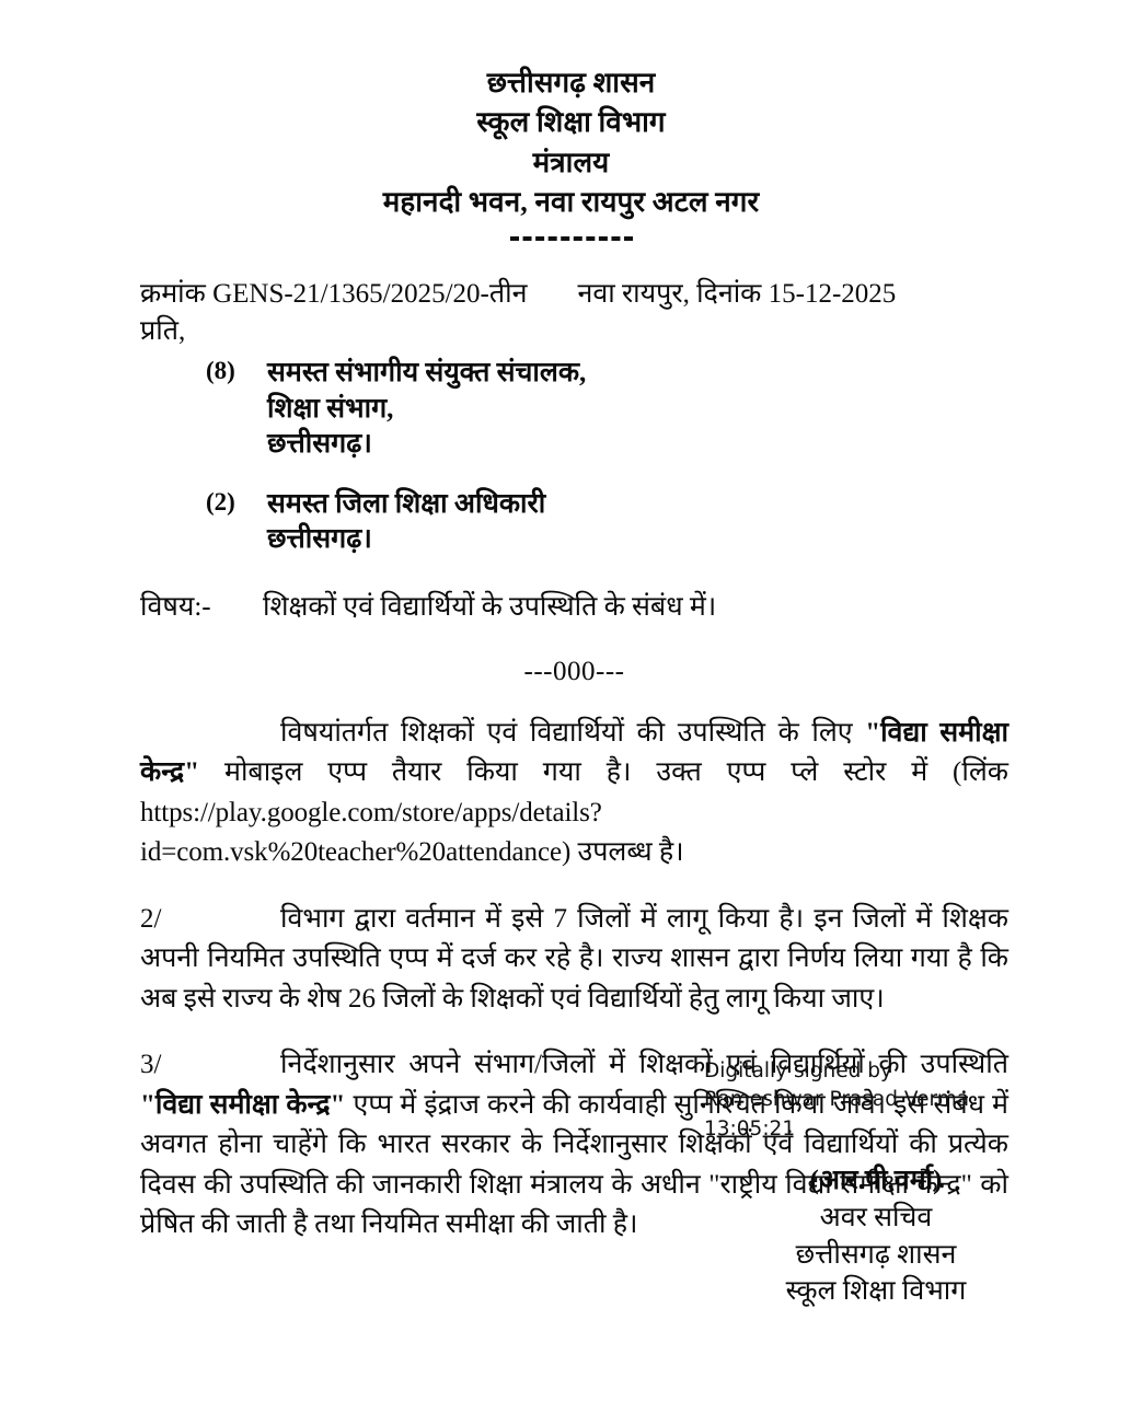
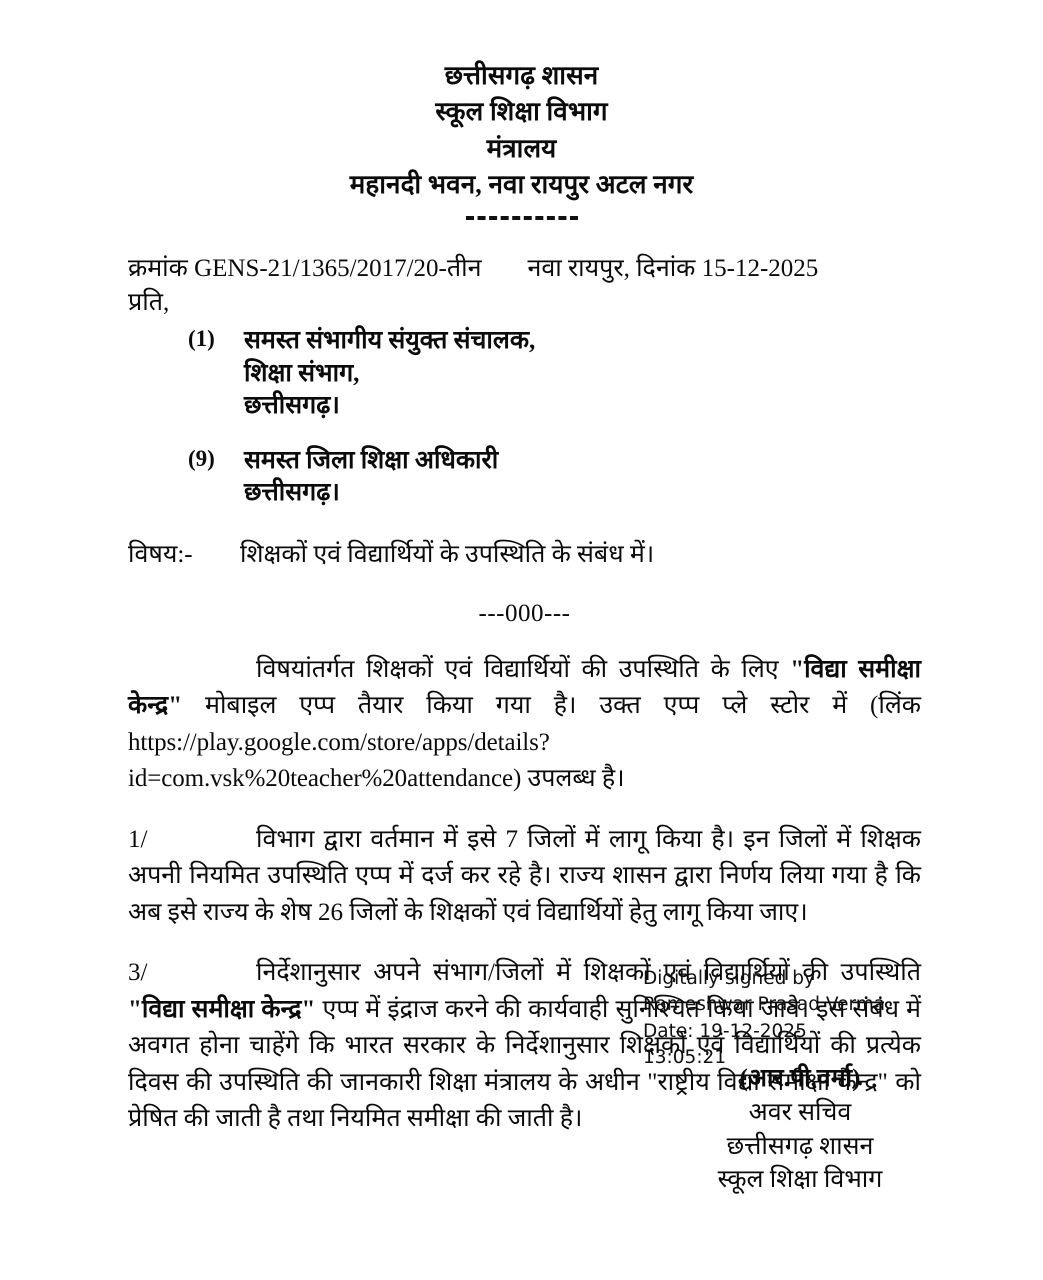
  छत्तीसगढ़ शासन
  स्कूल शिक्षा विभाग
  मंत्रालय
  महानदी भवन, नवा रायपुर अटल नगर
- क्रमांक GENS-21/1365/2025/20-तीन
+ क्रमांक GENS-21/1365/2017/20-तीन
  नवा रायपुर, दिनांक 15-12-2025
  प्रति,
- (8)
+ (1)
  समस्त संभागीय संयुक्त संचालक,
  शिक्षा संभाग,
  छत्तीसगढ़।
- (2)
+ (9)
  समस्त जिला शिक्षा अधिकारी
  छत्तीसगढ़।
  विषय:-
  शिक्षकों एवं विद्यार्थियों के उपस्थिति के संबंध में।
  ---000---
  विषयांतर्गत शिक्षकों एवं विद्यार्थियों की उपस्थिति के लिए "विद्या समीक्षा केन्द्र" मोबाइल एप्प तैयार किया गया है। उक्त एप्प प्ले स्टोर में (लिंक https://play.google.com/store/apps/details?id=com.vsk%20teacher%20attendance) उपलब्ध है।
- 2/ विभाग द्वारा वर्तमान में इसे 7 जिलों में लागू किया है। इन जिलों में शिक्षक अपनी नियमित उपस्थिति एप्प में दर्ज कर रहे है। राज्य शासन द्वारा निर्णय लिया गया है कि अब इसे राज्य के शेष 26 जिलों के शिक्षकों एवं विद्यार्थियों हेतु लागू किया जाए।
+ 1/ विभाग द्वारा वर्तमान में इसे 7 जिलों में लागू किया है। इन जिलों में शिक्षक अपनी नियमित उपस्थिति एप्प में दर्ज कर रहे है। राज्य शासन द्वारा निर्णय लिया गया है कि अब इसे राज्य के शेष 26 जिलों के शिक्षकों एवं विद्यार्थियों हेतु लागू किया जाए।
  3/ निर्देशानुसार अपने संभाग/जिलों में शिक्षकों एवं विद्यार्थियों की उपस्थिति "विद्या समीक्षा केन्द्र" एप्प में इंद्राज करने की कार्यवाही सुनिश्चित किया जावे। इस संबंध में अवगत होना चाहेंगे कि भारत सरकार के निर्देशानुसार शिक्षकों एवं विद्यार्थियों की प्रत्येक दिवस की उपस्थिति की जानकारी शिक्षा मंत्रालय के अधीन "राष्ट्रीय विद्या समीक्षा केन्द्र" को प्रेषित की जाती है तथा नियमित समीक्षा की जाती है।
  Digitally signed by
  Rameshwar Prasad Verma
+ Date: 19-12-2025
  13:05:21
  (आर.पी.वर्मा)
  अवर सचिव
  छत्तीसगढ़ शासन
  स्कूल शिक्षा विभाग
